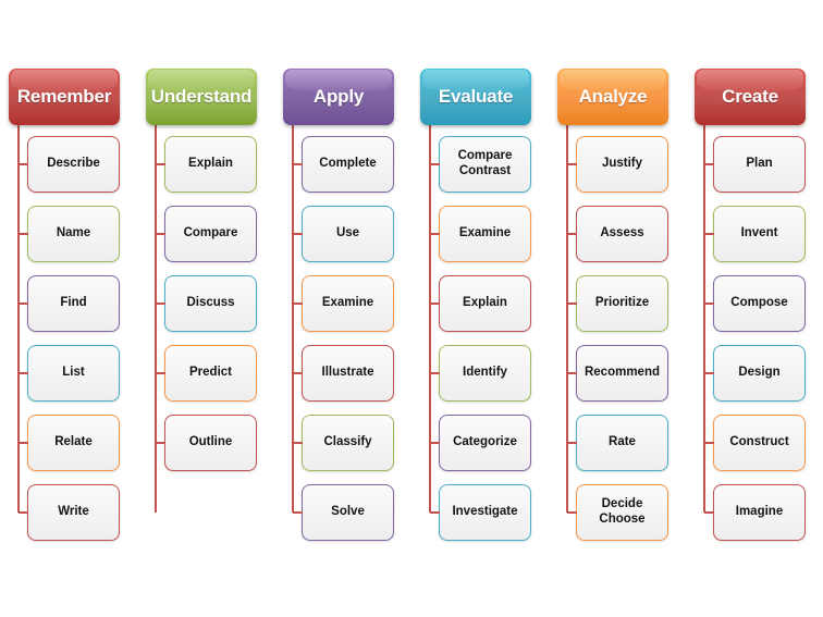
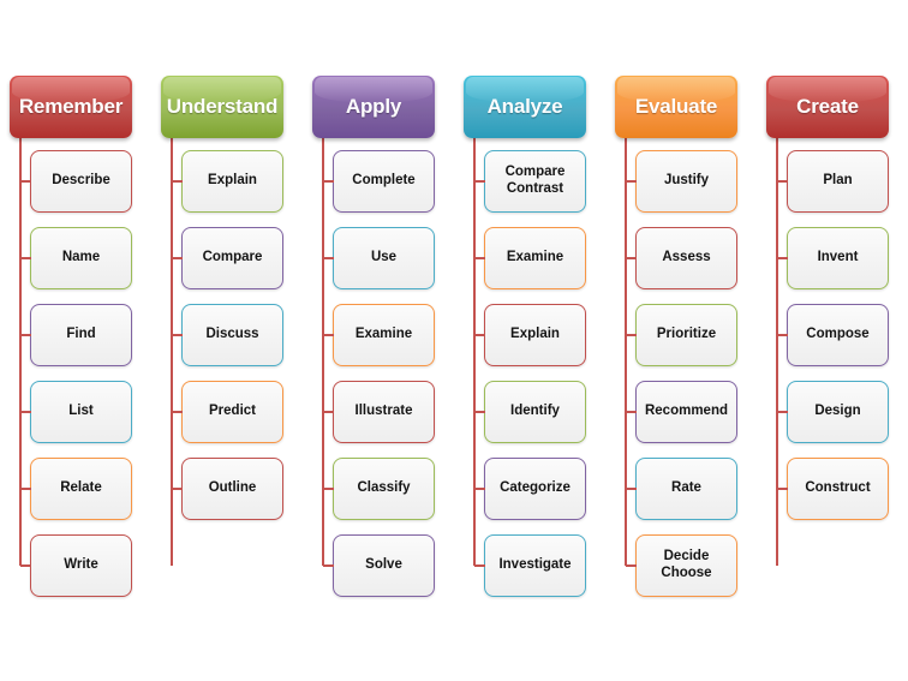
  Remember
  Describe
  Name
  Find
  List
  Relate
  Write
  Understand
  Explain
  Compare
  Discuss
  Predict
  Outline
  Apply
  Complete
  Use
  Examine
  Illustrate
  Classify
  Solve
- Evaluate
+ Analyze
  Compare
  Contrast
  Examine
  Explain
  Identify
  Categorize
  Investigate
- Analyze
+ Evaluate
  Justify
  Assess
  Prioritize
  Recommend
  Rate
  Decide
  Choose
  Create
  Plan
  Invent
  Compose
  Design
  Construct
- Imagine
